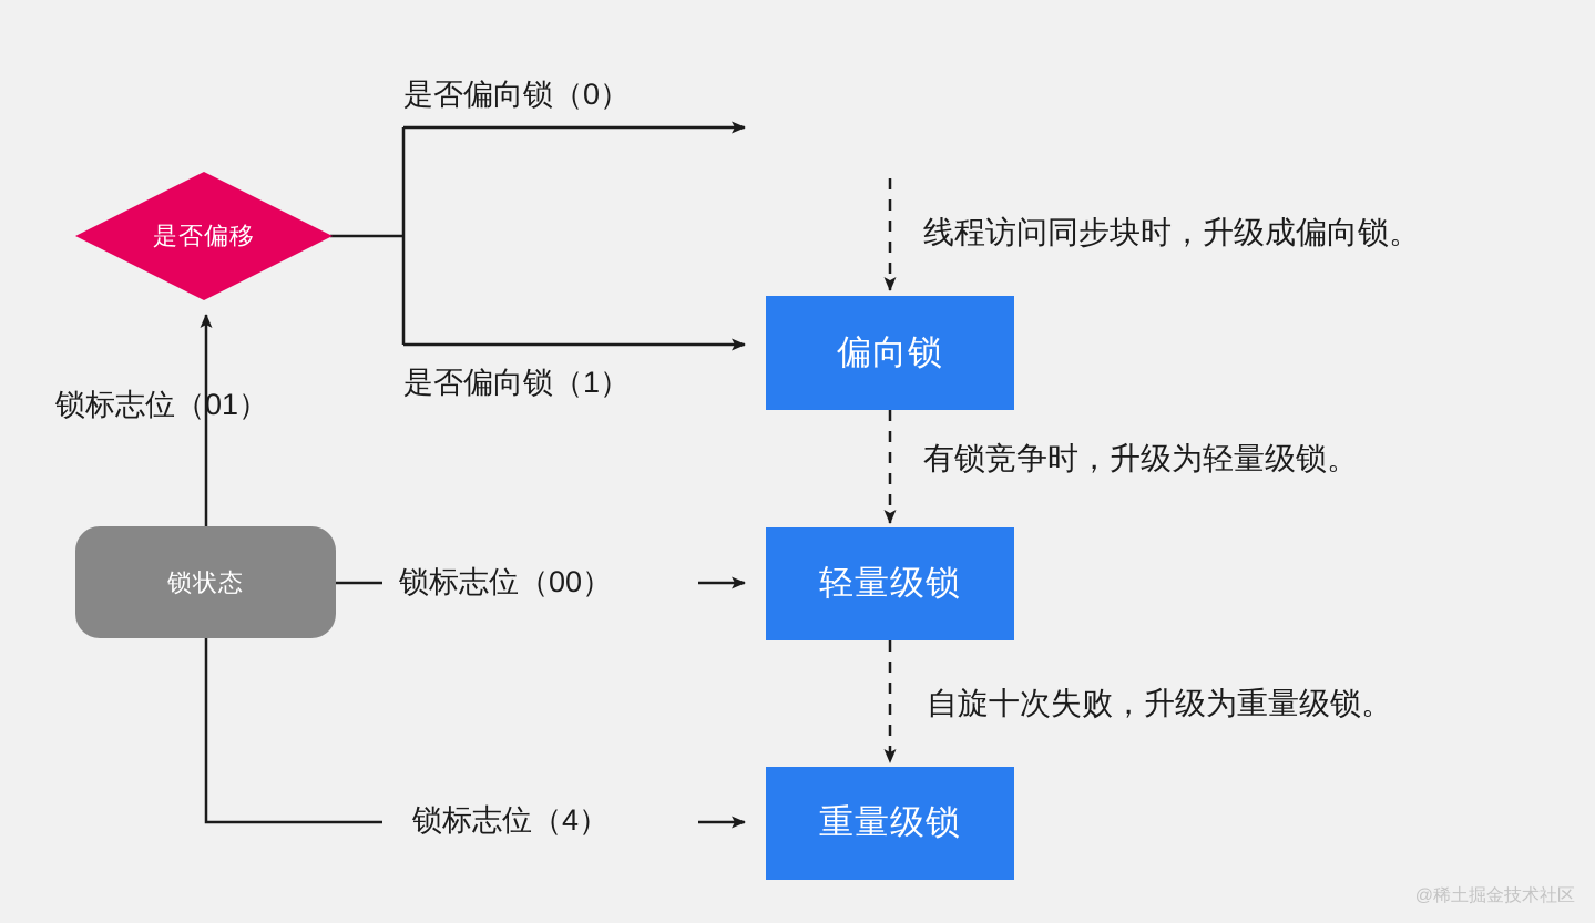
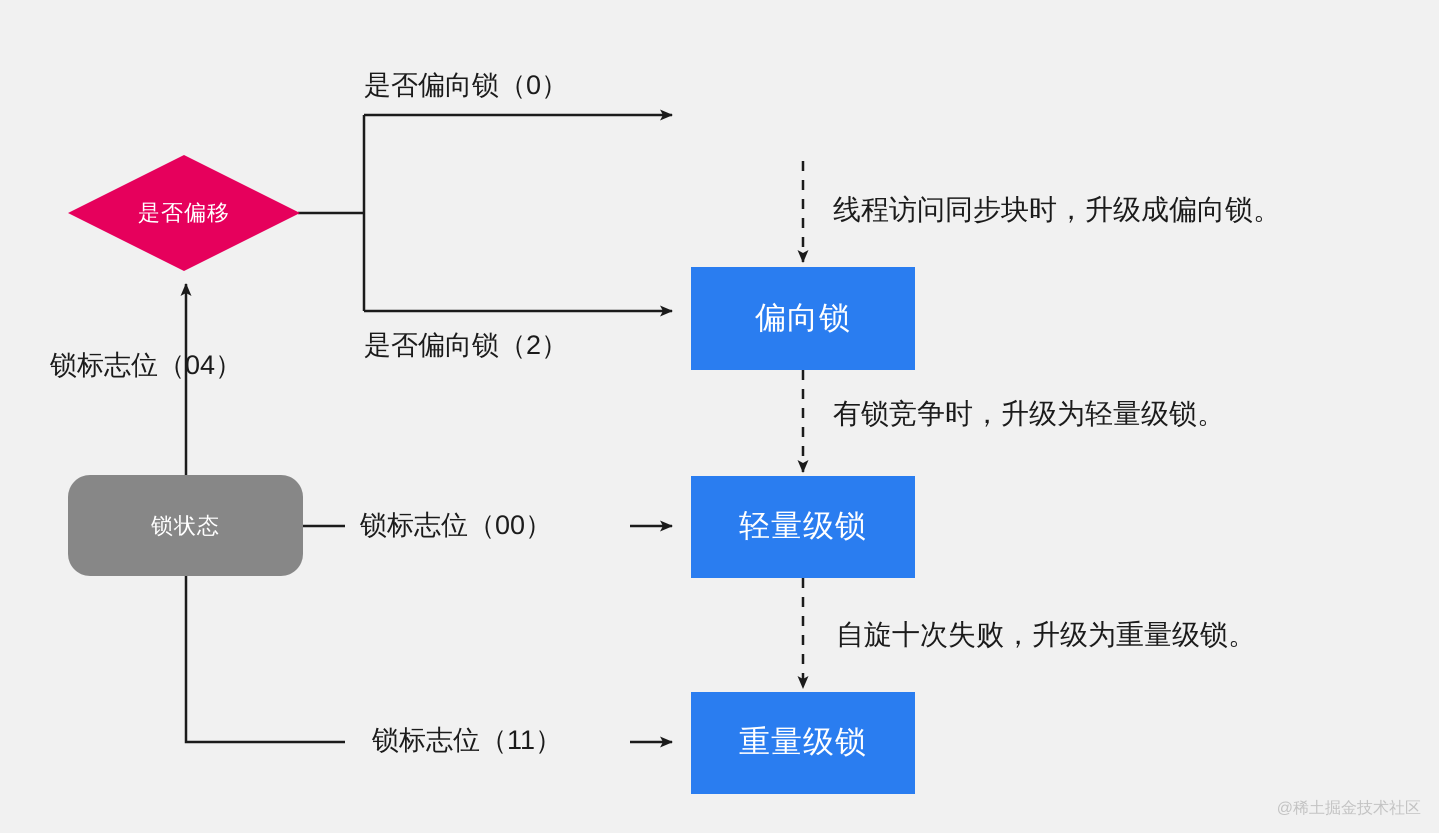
  是否偏移
  锁状态
  偏向锁
  轻量级锁
  重量级锁
  是否偏向锁（0）
- 是否偏向锁（1）
+ 是否偏向锁（2）
- 锁标志位（01）
+ 锁标志位（04）
  锁标志位（00）
- 锁标志位（4）
+ 锁标志位（11）
  线程访问同步块时，升级成偏向锁。
  有锁竞争时，升级为轻量级锁。
  自旋十次失败，升级为重量级锁。
  @稀土掘金技术社区
